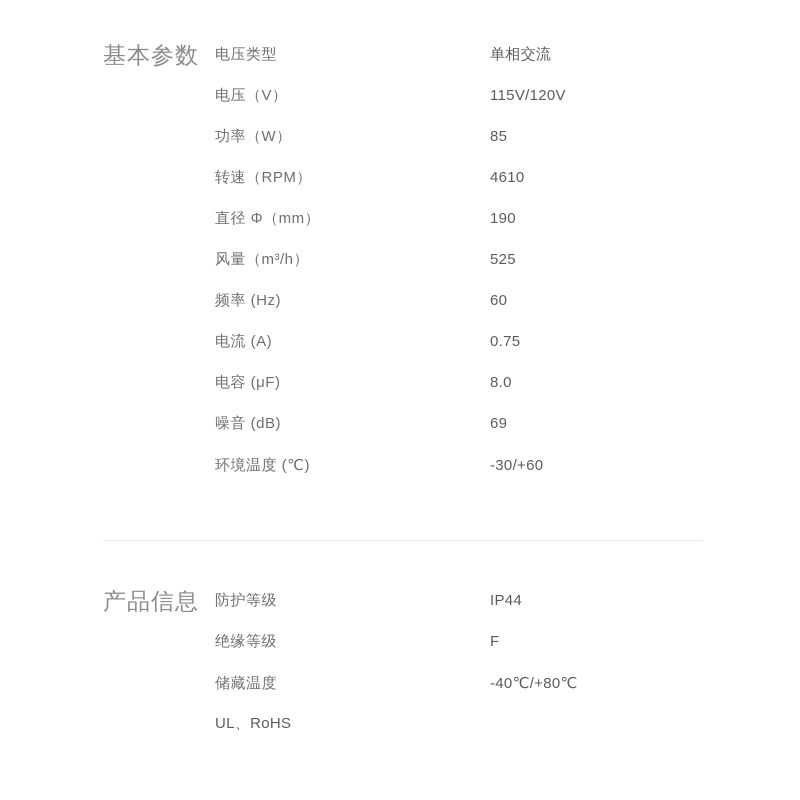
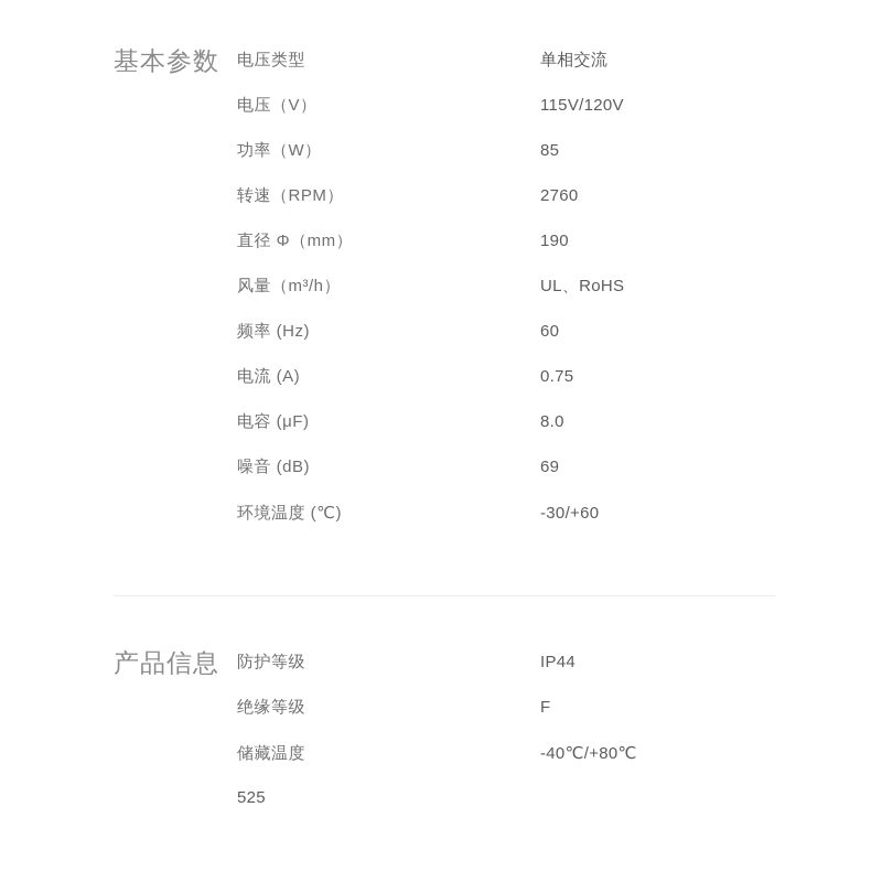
  基本参数
  电压类型
  单相交流
  电压（V）
  115V/120V
  功率（W）
  85
  转速（RPM）
- 4610
+ 2760
  直径 Φ（mm）
  190
  风量（m³/h）
- 525
+ UL、RoHS
  频率 (Hz)
  60
  电流 (A)
  0.75
  电容 (μF)
  8.0
  噪音 (dB)
  69
  环境温度 (℃)
  -30/+60
  产品信息
  防护等级
  IP44
  绝缘等级
  F
  储藏温度
  -40℃/+80℃
- UL、RoHS
+ 525
